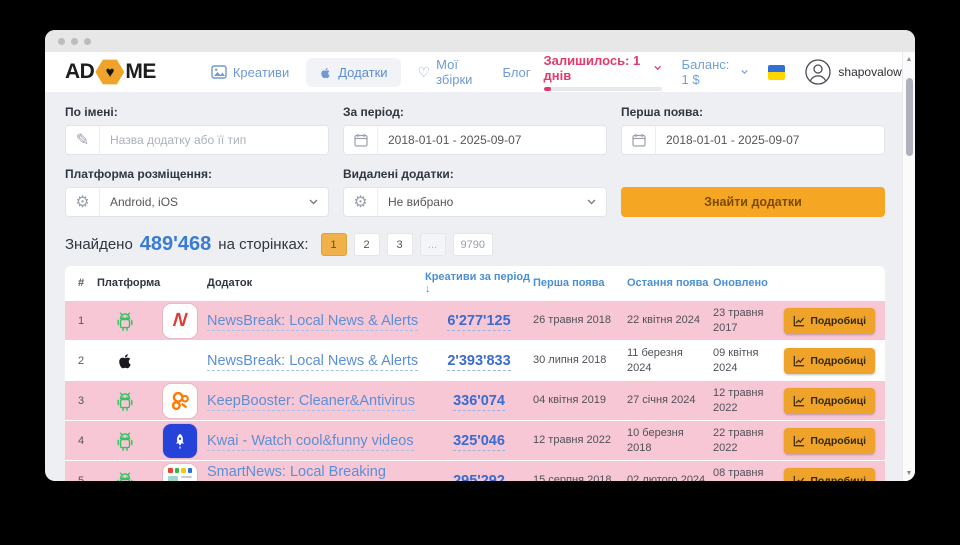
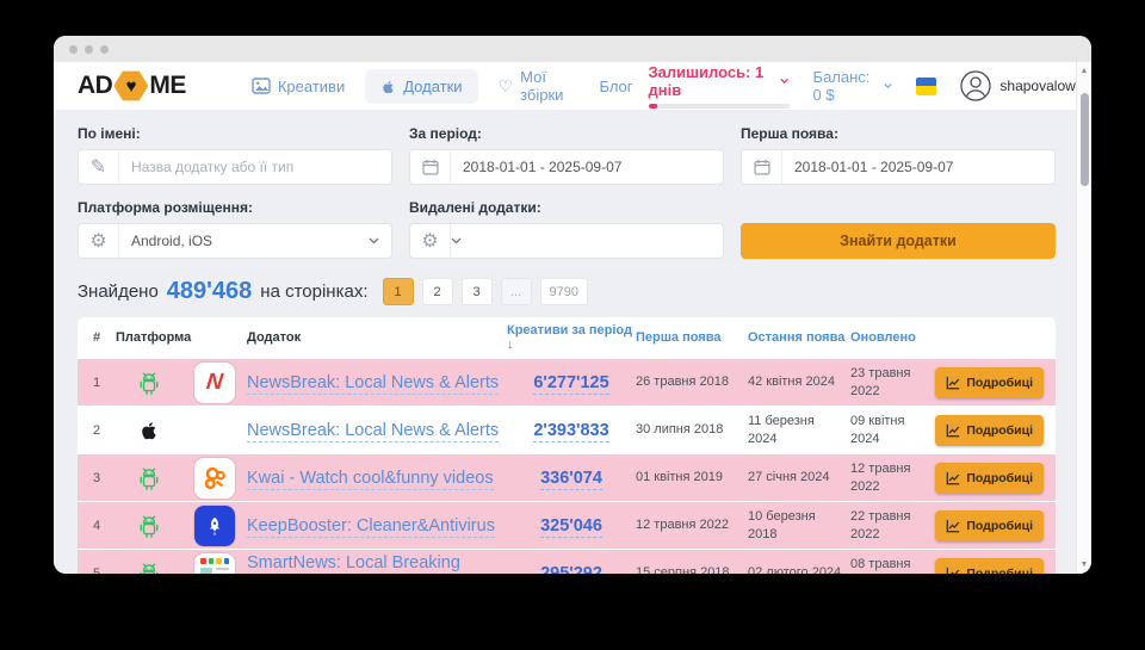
  AD
  ♥
  ME
  Креативи
  Додатки
  ♡
  Мої збірки
  Блог
  Залишилось: 1 днів
- Баланс: 1 $
+ Баланс: 0 $
  shapovalow
  По імені:
  ✎
  Назва додатку або її тип
  За період:
  2018-01-01 - 2025-09-07
  Перша поява:
  2018-01-01 - 2025-09-07
  Платформа розміщення:
  ⚙
  Android, iOS
  Видалені додатки:
  ⚙
- Не вибрано
  Знайти додатки
  Знайдено
  489'468
  на сторінках:
  1
  2
  3
  ...
  9790
  #
  Платформа
  Додаток
  Креативи за період ↓
  Перша поява
  Остання поява
  Оновлено
  1
  NewsBreak: Local News & Alerts
  6'277'125
  26 травня 2018
- 22 квітня 2024
+ 42 квітня 2024
- 23 травня 2017
+ 23 травня 2022
  Подробиці
  2
  NewsBreak: Local News & Alerts
  2'393'833
  30 липня 2018
  11 березня 2024
  09 квітня 2024
  Подробиці
  3
- KeepBooster: Cleaner&Antivirus
+ Kwai - Watch cool&funny videos
  336'074
- 04 квітня 2019
+ 01 квітня 2019
  27 січня 2024
  12 травня 2022
  Подробиці
  4
- Kwai - Watch cool&funny videos
+ KeepBooster: Cleaner&Antivirus
  325'046
  12 травня 2022
  10 березня 2018
  22 травня 2022
  Подробиці
  5
  SmartNews: Local Breaking
  295'292
  15 серпня 2018
  02 лютого 2024
  Подробиці
